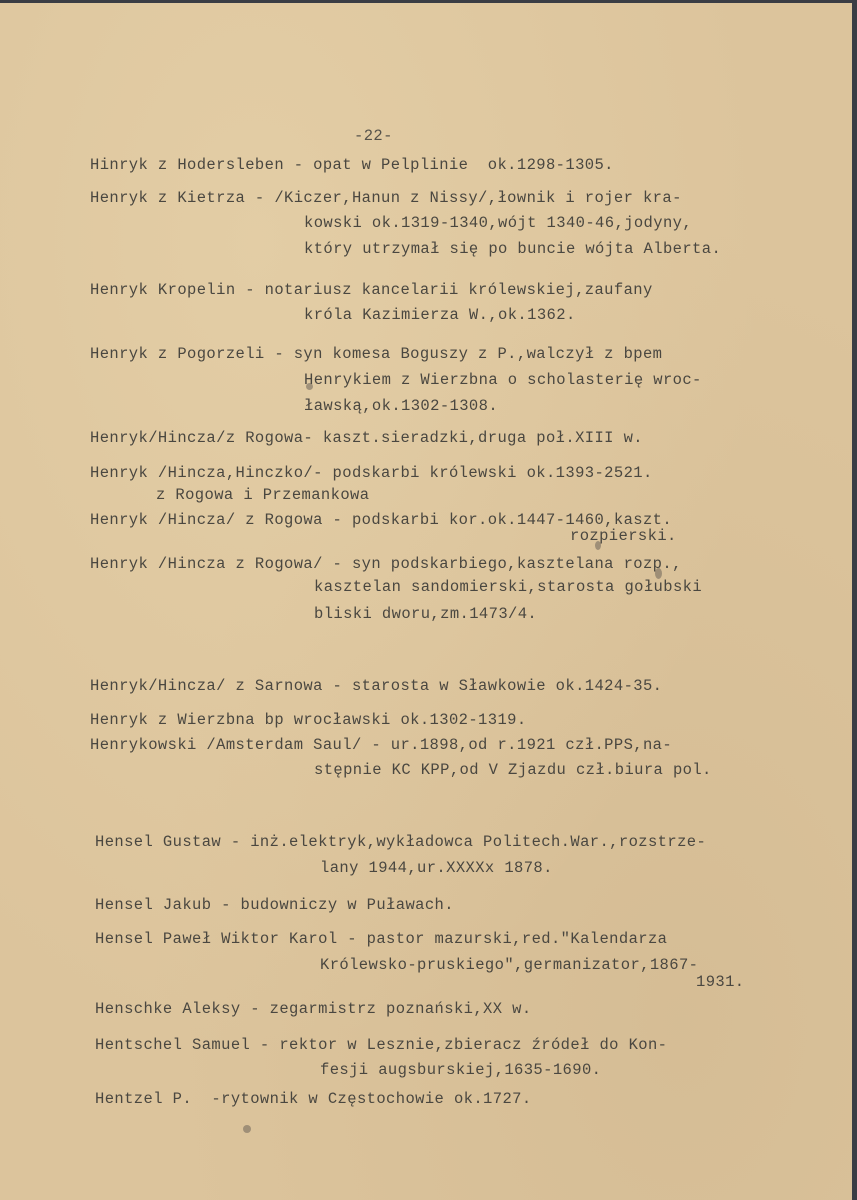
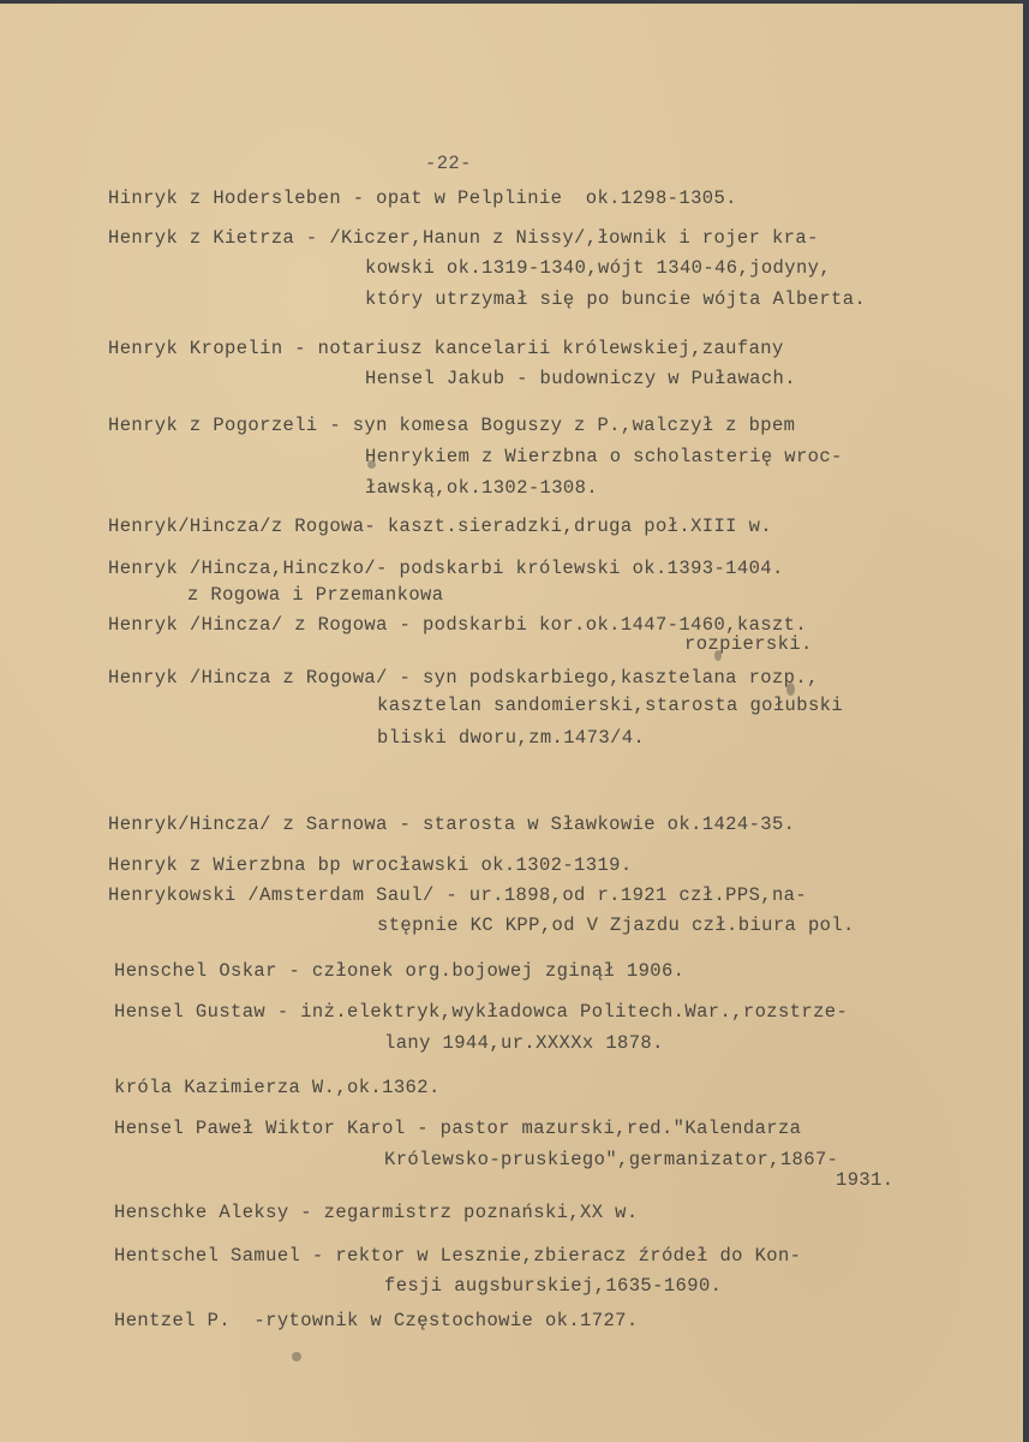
  -22-
  Hinryk z Hodersleben - opat w Pelplinie ok.1298-1305.
  Henryk z Kietrza - /Kiczer,Hanun z Nissy/,łownik i rojer kra-
  kowski ok.1319-1340,wójt 1340-46,jodyny,
  który utrzymał się po buncie wójta Alberta.
  Henryk Kropelin - notariusz kancelarii królewskiej,zaufany
- króla Kazimierza W.,ok.1362.
+ Hensel Jakub - budowniczy w Puławach.
  Henryk z Pogorzeli - syn komesa Boguszy z P.,walczył z bpem
  Henrykiem z Wierzbna o scholasterię wroc-
  ławską,ok.1302-1308.
  Henryk/Hincza/z Rogowa- kaszt.sieradzki,druga poł.XIII w.
- Henryk /Hincza,Hinczko/- podskarbi królewski ok.1393-2521.
+ Henryk /Hincza,Hinczko/- podskarbi królewski ok.1393-1404.
  z Rogowa i Przemankowa
  Henryk /Hincza/ z Rogowa - podskarbi kor.ok.1447-1460,kaszt.
  rozpierski.
  Henryk /Hincza z Rogowa/ - syn podskarbiego,kasztelana rozp.,
  kasztelan sandomierski,starosta gołubski
  bliski dworu,zm.1473/4.
  Henryk/Hincza/ z Sarnowa - starosta w Sławkowie ok.1424-35.
  Henryk z Wierzbna bp wrocławski ok.1302-1319.
  Henrykowski /Amsterdam Saul/ - ur.1898,od r.1921 czł.PPS,na-
  stępnie KC KPP,od V Zjazdu czł.biura pol.
+ Henschel Oskar - członek org.bojowej zginął 1906.
  Hensel Gustaw - inż.elektryk,wykładowca Politech.War.,rozstrze-
  lany 1944,ur.XXXXx 1878.
- Hensel Jakub - budowniczy w Puławach.
+ króla Kazimierza W.,ok.1362.
  Hensel Paweł Wiktor Karol - pastor mazurski,red."Kalendarza
  Królewsko-pruskiego",germanizator,1867-
  1931.
  Henschke Aleksy - zegarmistrz poznański,XX w.
  Hentschel Samuel - rektor w Lesznie,zbieracz źródeł do Kon-
  fesji augsburskiej,1635-1690.
  Hentzel P. -rytownik w Częstochowie ok.1727.
